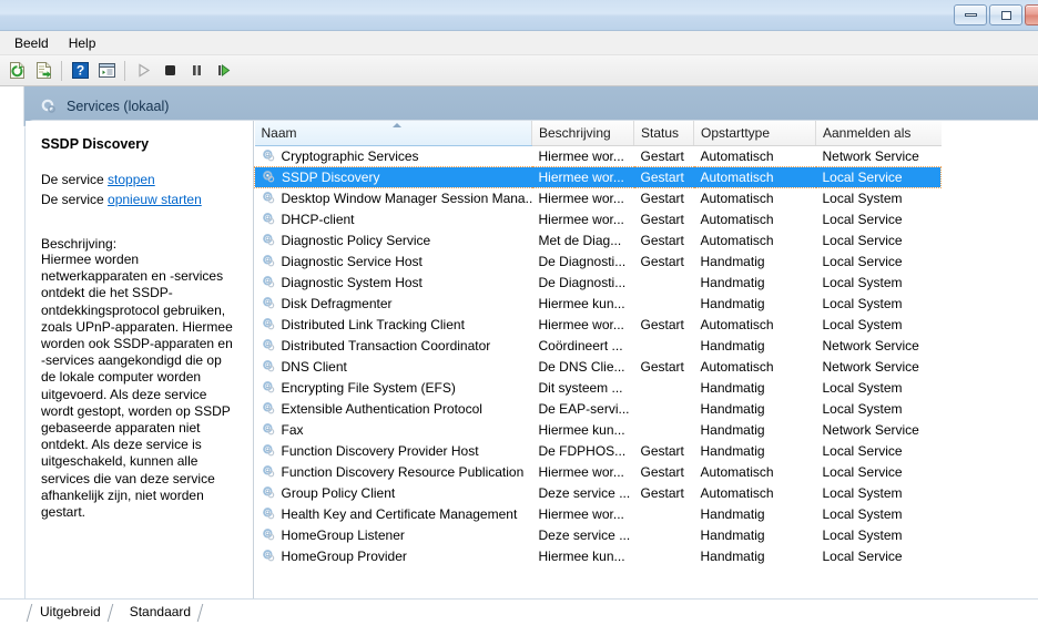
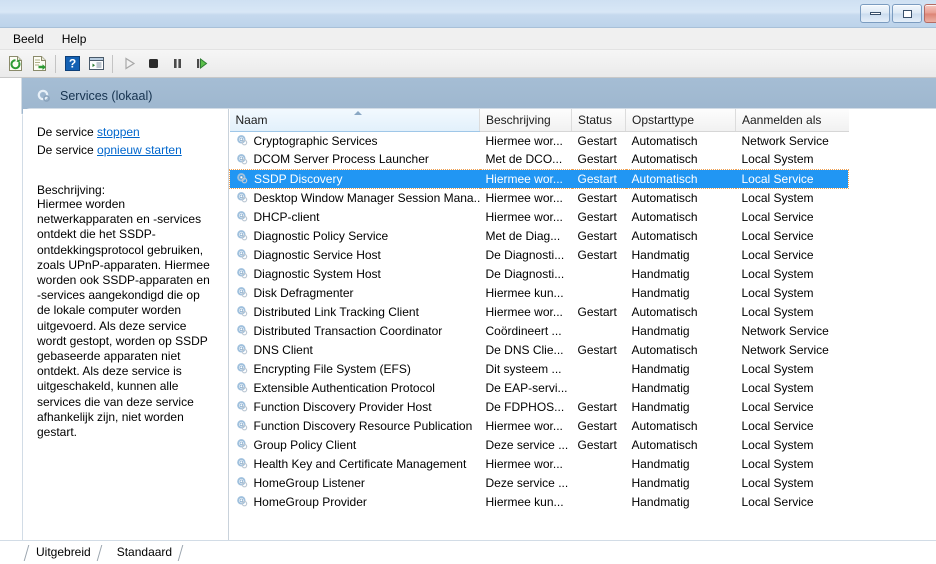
  Beeld
  Help
  ?
  Services (lokaal)
- SSDP Discovery
  De service stoppen
  De service opnieuw starten
  Beschrijving:
  Hiermee worden netwerkapparaten en -services ontdekt die het SSDP-ontdekkingsprotocol gebruiken, zoals UPnP-apparaten. Hiermee worden ook SSDP-apparaten en -services aangekondigd die op de lokale computer worden uitgevoerd. Als deze service wordt gestopt, worden op SSDP gebaseerde apparaten niet ontdekt. Als deze service is uitgeschakeld, kunnen alle services die van deze service afhankelijk zijn, niet worden gestart.
  Naam	Beschrijving	Status	Opstarttype	Aanmelden als
  Cryptographic Services	Hiermee wor...	Gestart	Automatisch	Network Service
+ DCOM Server Process Launcher	Met de DCO...	Gestart	Automatisch	Local System
  SSDP Discovery	Hiermee wor...	Gestart	Automatisch	Local Service
  Desktop Window Manager Session Mana..	Hiermee wor...	Gestart	Automatisch	Local System
  DHCP-client	Hiermee wor...	Gestart	Automatisch	Local Service
  Diagnostic Policy Service	Met de Diag...	Gestart	Automatisch	Local Service
  Diagnostic Service Host	De Diagnosti...	Gestart	Handmatig	Local Service
  Diagnostic System Host	De Diagnosti...		Handmatig	Local System
  Disk Defragmenter	Hiermee kun...		Handmatig	Local System
  Distributed Link Tracking Client	Hiermee wor...	Gestart	Automatisch	Local System
  Distributed Transaction Coordinator	Coördineert ...		Handmatig	Network Service
  DNS Client	De DNS Clie...	Gestart	Automatisch	Network Service
  Encrypting File System (EFS)	Dit systeem ...		Handmatig	Local System
  Extensible Authentication Protocol	De EAP-servi...		Handmatig	Local System
- Fax	Hiermee kun...		Handmatig	Network Service
  Function Discovery Provider Host	De FDPHOS...	Gestart	Handmatig	Local Service
  Function Discovery Resource Publication	Hiermee wor...	Gestart	Automatisch	Local Service
  Group Policy Client	Deze service ...	Gestart	Automatisch	Local System
  Health Key and Certificate Management	Hiermee wor...		Handmatig	Local System
  HomeGroup Listener	Deze service ...		Handmatig	Local System
  HomeGroup Provider	Hiermee kun...		Handmatig	Local Service
  Uitgebreid
  Standaard
